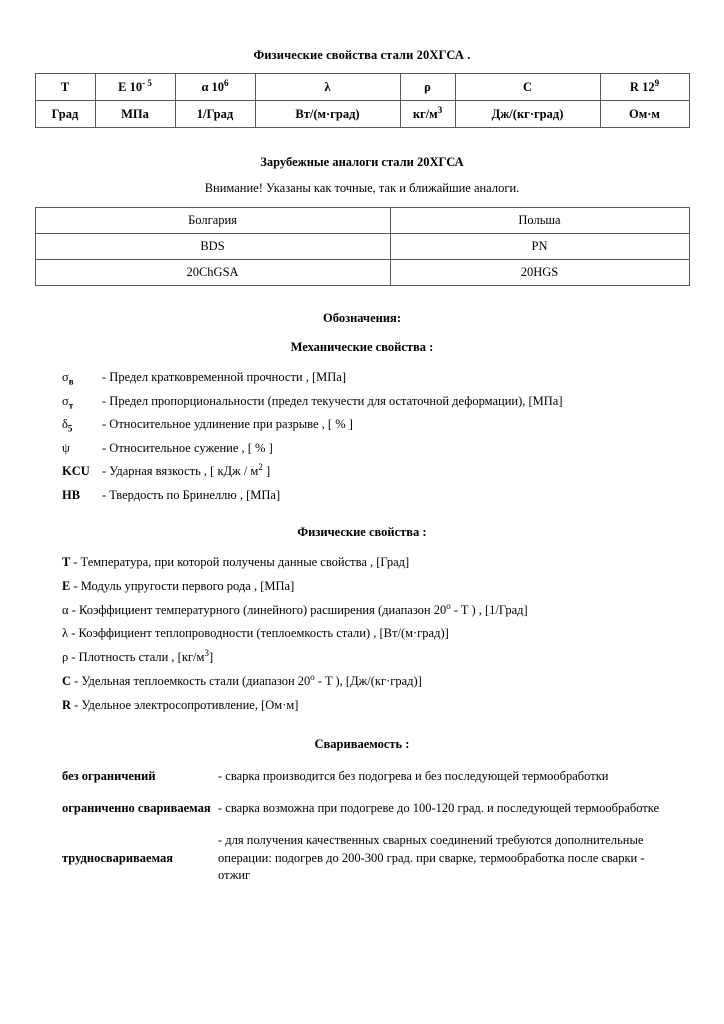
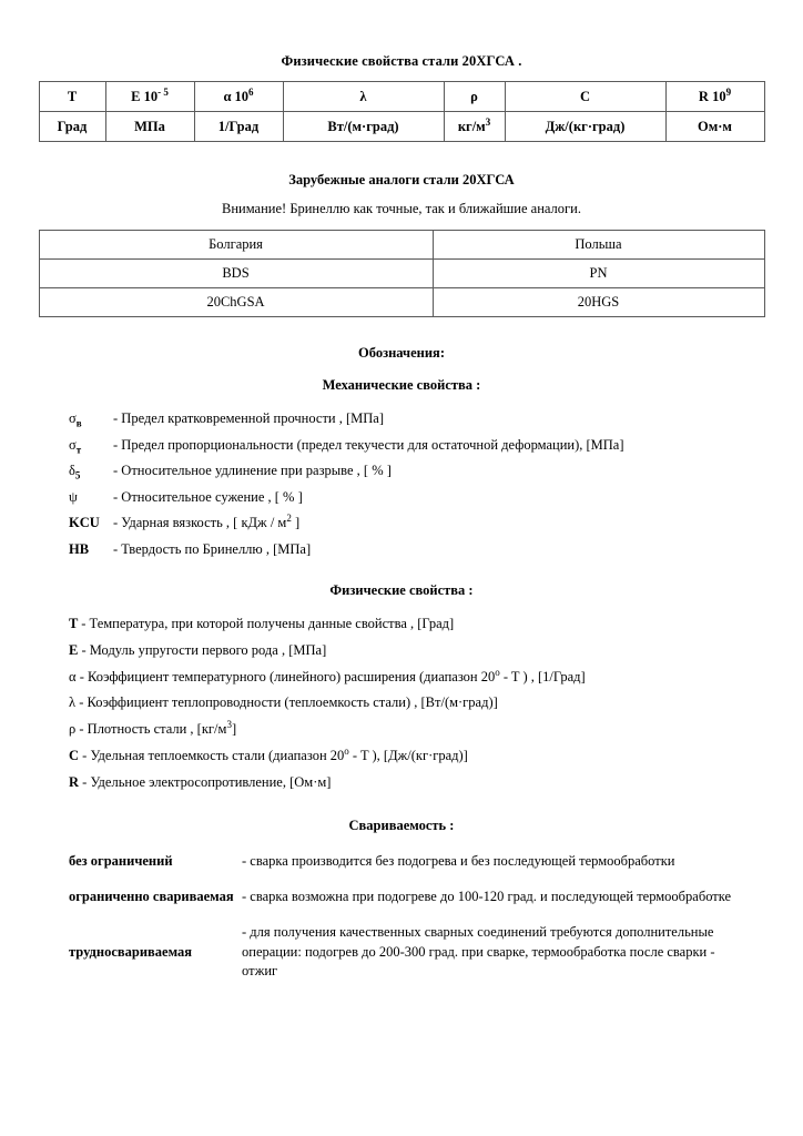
  Физические свойства стали 20ХГСА .
- T	E 10- 5	α 106	λ	ρ	C	R 129
+ T	E 10- 5	α 106	λ	ρ	C	R 109
  Град	МПа	1/Град	Вт/(м·град)	кг/м3	Дж/(кг·град)	Ом·м
  Зарубежные аналоги стали 20ХГСА
- Внимание! Указаны как точные, так и ближайшие аналоги.
+ Внимание! Бринеллю как точные, так и ближайшие аналоги.
  Болгария	Польша
  BDS	PN
  20ChGSA	20HGS
  Обозначения:
  Механические свойства :
  σв	- Предел кратковременной прочности , [МПа]
  σт	- Предел пропорциональности (предел текучести для остаточной деформации), [МПа]
  δ5	- Относительное удлинение при разрыве , [ % ]
  ψ	- Относительное сужение , [ % ]
  KCU	- Ударная вязкость , [ кДж / м2 ]
  HB	- Твердость по Бринеллю , [МПа]
  Физические свойства :
  T - Температура, при которой получены данные свойства , [Град]
  E - Модуль упругости первого рода , [МПа]
  α - Коэффициент температурного (линейного) расширения (диапазон 20o - T ) , [1/Град]
  λ - Коэффициент теплопроводности (теплоемкость стали) , [Вт/(м·град)]
  ρ - Плотность стали , [кг/м3]
  C - Удельная теплоемкость стали (диапазон 20o - T ), [Дж/(кг·град)]
  R - Удельное электросопротивление, [Ом·м]
  Свариваемость :
  без ограничений	- сварка производится без подогрева и без последующей термообработки
  ограниченно свариваемая	- сварка возможна при подогреве до 100-120 град. и последующей термообработке
  трудносвариваемая	- для получения качественных сварных соединений требуются дополнительные операции: подогрев до 200-300 град. при сварке, термообработка после сварки - отжиг
